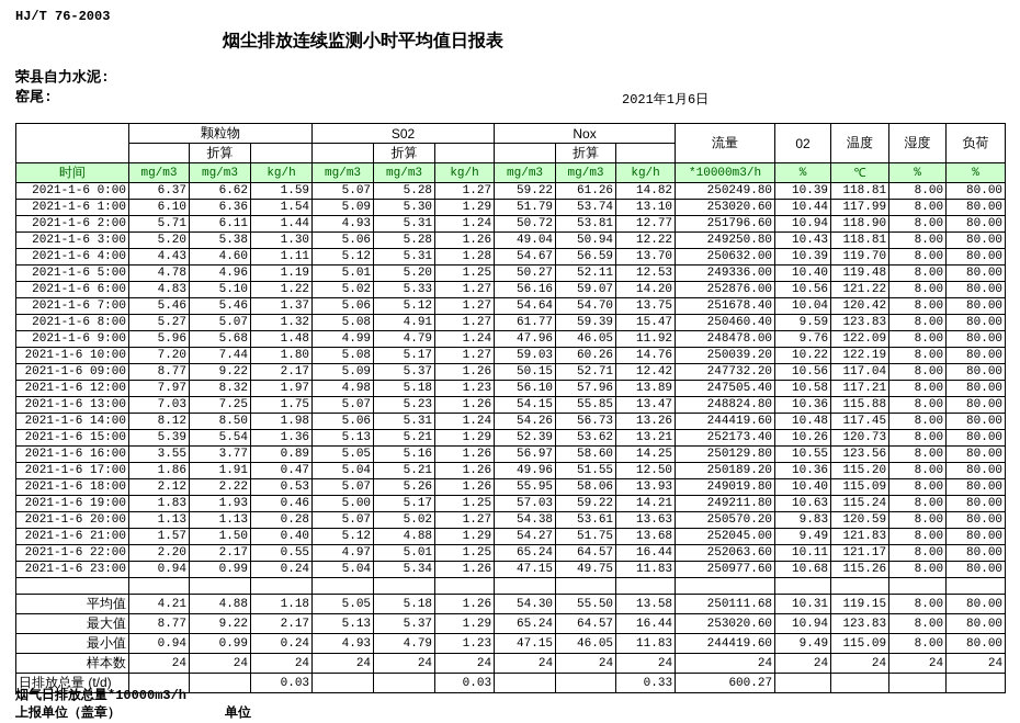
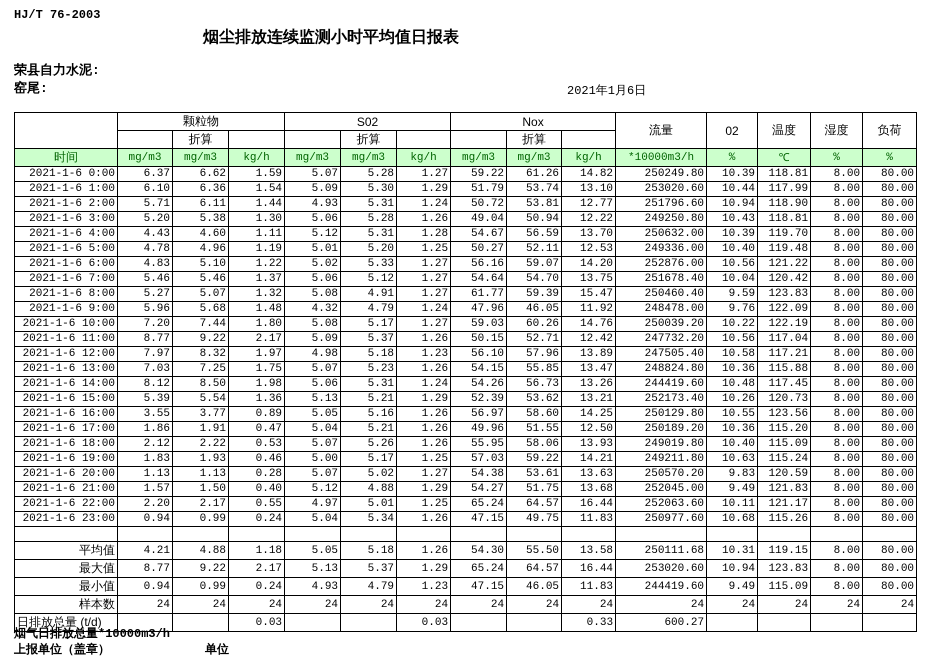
  HJ/T 76-2003
  烟尘排放连续监测小时平均值日报表
  荣县自力水泥:
  窑尾:
  2021年1月6日
  	颗粒物	S02	Nox	流量	02	温度	湿度	负荷
  	折算			折算			折算
  时间	mg/m3	mg/m3	kg/h	mg/m3	mg/m3	kg/h	mg/m3	mg/m3	kg/h	*10000m3/h	%	℃	%	%
  2021-1-6 0:00	6.37	6.62	1.59	5.07	5.28	1.27	59.22	61.26	14.82	250249.80	10.39	118.81	8.00	80.00
  2021-1-6 1:00	6.10	6.36	1.54	5.09	5.30	1.29	51.79	53.74	13.10	253020.60	10.44	117.99	8.00	80.00
  2021-1-6 2:00	5.71	6.11	1.44	4.93	5.31	1.24	50.72	53.81	12.77	251796.60	10.94	118.90	8.00	80.00
  2021-1-6 3:00	5.20	5.38	1.30	5.06	5.28	1.26	49.04	50.94	12.22	249250.80	10.43	118.81	8.00	80.00
  2021-1-6 4:00	4.43	4.60	1.11	5.12	5.31	1.28	54.67	56.59	13.70	250632.00	10.39	119.70	8.00	80.00
  2021-1-6 5:00	4.78	4.96	1.19	5.01	5.20	1.25	50.27	52.11	12.53	249336.00	10.40	119.48	8.00	80.00
  2021-1-6 6:00	4.83	5.10	1.22	5.02	5.33	1.27	56.16	59.07	14.20	252876.00	10.56	121.22	8.00	80.00
  2021-1-6 7:00	5.46	5.46	1.37	5.06	5.12	1.27	54.64	54.70	13.75	251678.40	10.04	120.42	8.00	80.00
  2021-1-6 8:00	5.27	5.07	1.32	5.08	4.91	1.27	61.77	59.39	15.47	250460.40	9.59	123.83	8.00	80.00
- 2021-1-6 9:00	5.96	5.68	1.48	4.99	4.79	1.24	47.96	46.05	11.92	248478.00	9.76	122.09	8.00	80.00
+ 2021-1-6 9:00	5.96	5.68	1.48	4.32	4.79	1.24	47.96	46.05	11.92	248478.00	9.76	122.09	8.00	80.00
  2021-1-6 10:00	7.20	7.44	1.80	5.08	5.17	1.27	59.03	60.26	14.76	250039.20	10.22	122.19	8.00	80.00
- 2021-1-6 09:00	8.77	9.22	2.17	5.09	5.37	1.26	50.15	52.71	12.42	247732.20	10.56	117.04	8.00	80.00
+ 2021-1-6 11:00	8.77	9.22	2.17	5.09	5.37	1.26	50.15	52.71	12.42	247732.20	10.56	117.04	8.00	80.00
  2021-1-6 12:00	7.97	8.32	1.97	4.98	5.18	1.23	56.10	57.96	13.89	247505.40	10.58	117.21	8.00	80.00
  2021-1-6 13:00	7.03	7.25	1.75	5.07	5.23	1.26	54.15	55.85	13.47	248824.80	10.36	115.88	8.00	80.00
  2021-1-6 14:00	8.12	8.50	1.98	5.06	5.31	1.24	54.26	56.73	13.26	244419.60	10.48	117.45	8.00	80.00
  2021-1-6 15:00	5.39	5.54	1.36	5.13	5.21	1.29	52.39	53.62	13.21	252173.40	10.26	120.73	8.00	80.00
  2021-1-6 16:00	3.55	3.77	0.89	5.05	5.16	1.26	56.97	58.60	14.25	250129.80	10.55	123.56	8.00	80.00
  2021-1-6 17:00	1.86	1.91	0.47	5.04	5.21	1.26	49.96	51.55	12.50	250189.20	10.36	115.20	8.00	80.00
  2021-1-6 18:00	2.12	2.22	0.53	5.07	5.26	1.26	55.95	58.06	13.93	249019.80	10.40	115.09	8.00	80.00
  2021-1-6 19:00	1.83	1.93	0.46	5.00	5.17	1.25	57.03	59.22	14.21	249211.80	10.63	115.24	8.00	80.00
  2021-1-6 20:00	1.13	1.13	0.28	5.07	5.02	1.27	54.38	53.61	13.63	250570.20	9.83	120.59	8.00	80.00
  2021-1-6 21:00	1.57	1.50	0.40	5.12	4.88	1.29	54.27	51.75	13.68	252045.00	9.49	121.83	8.00	80.00
  2021-1-6 22:00	2.20	2.17	0.55	4.97	5.01	1.25	65.24	64.57	16.44	252063.60	10.11	121.17	8.00	80.00
  2021-1-6 23:00	0.94	0.99	0.24	5.04	5.34	1.26	47.15	49.75	11.83	250977.60	10.68	115.26	8.00	80.00
  平均值	4.21	4.88	1.18	5.05	5.18	1.26	54.30	55.50	13.58	250111.68	10.31	119.15	8.00	80.00
  最大值	8.77	9.22	2.17	5.13	5.37	1.29	65.24	64.57	16.44	253020.60	10.94	123.83	8.00	80.00
  最小值	0.94	0.99	0.24	4.93	4.79	1.23	47.15	46.05	11.83	244419.60	9.49	115.09	8.00	80.00
  样本数	24	24	24	24	24	24	24	24	24	24	24	24	24	24
  日排放总量 (t/d)			0.03			0.03			0.33	600.27
  烟气日排放总量*10000m3/h
  上报单位（盖章）
  单位
